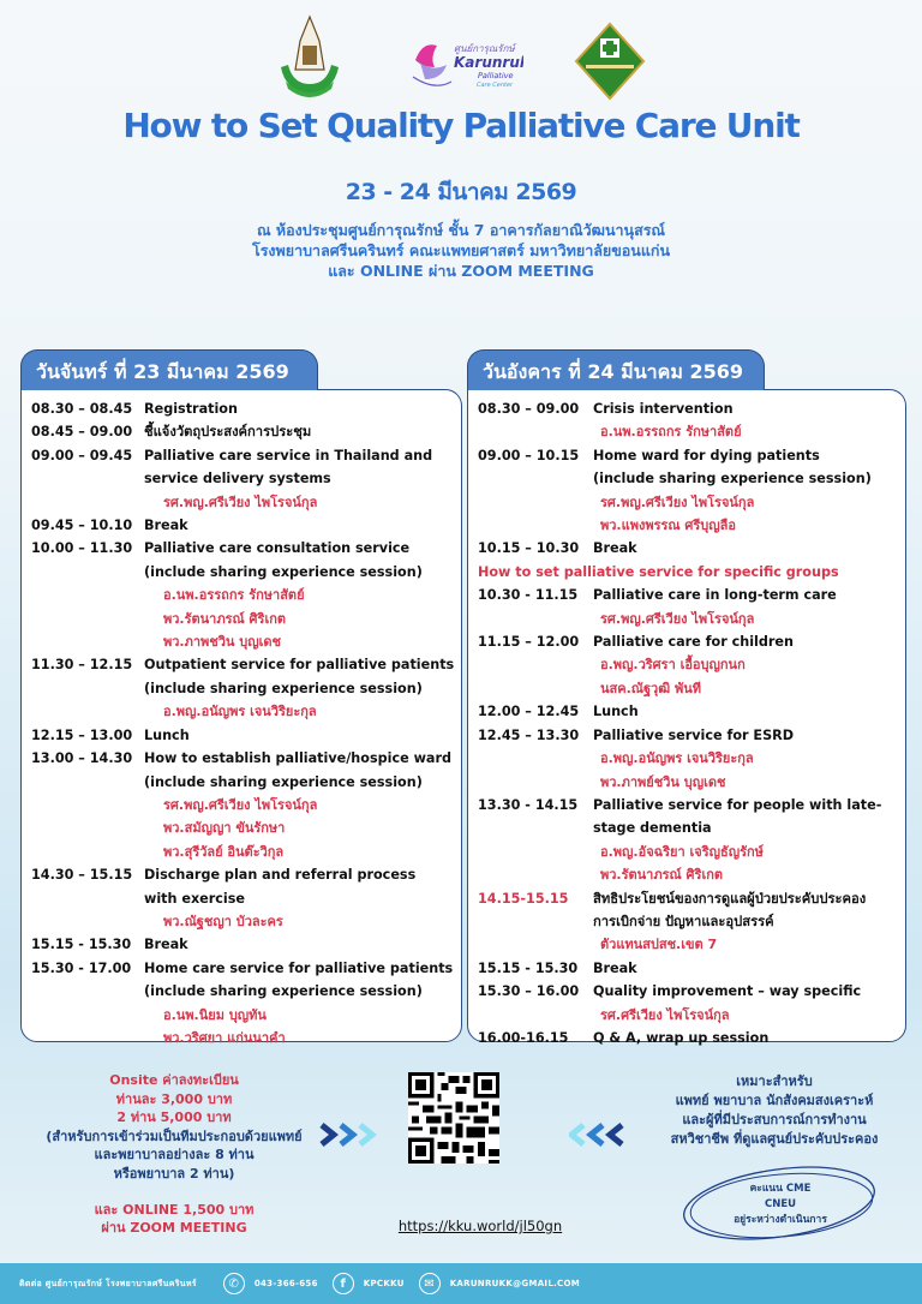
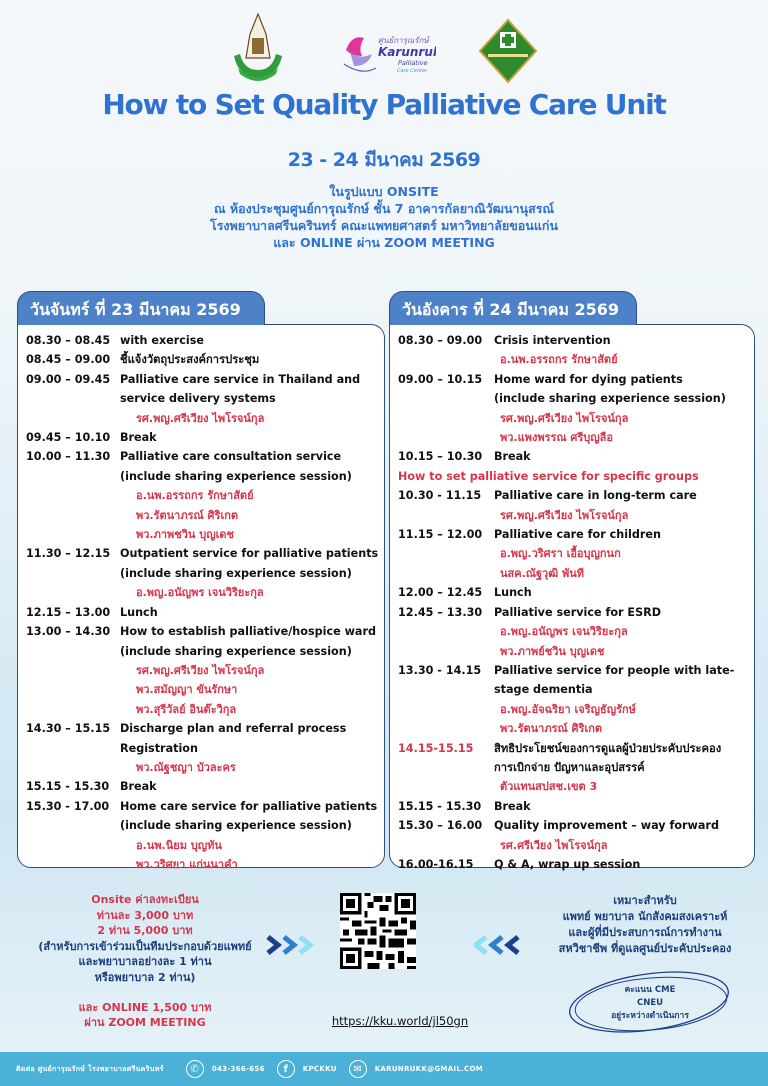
  ศูนย์การุณรักษ์
  Karunru
  Palliative
  How to Set Quality Palliative Care Unit
  23 - 24 มีนาคม 2569
+ ในรูปแบบ ONSITE
  ณ ห้องประชุมศูนย์การุณรักษ์ ชั้น 7 อาคารกัลยาณิวัฒนานุสรณ์
  โรงพยาบาลศรีนครินทร์ คณะแพทยศาสตร์ มหาวิทยาลัยขอนแก่น
  และ ONLINE ผ่าน ZOOM MEETING
  วันจันทร์ ที่ 23 มีนาคม 2569
  08.30 – 08.45
- Registration
+ with exercise
  08.45 – 09.00
  ชี้แจ้งวัตถุประสงค์การประชุม
  09.00 – 09.45
  Palliative care service in Thailand and
  service delivery systems
  รศ.พญ.ศรีเวียง ไพโรจน์กุล
  09.45 – 10.10
  Break
  10.00 – 11.30
  Palliative care consultation service
  (include sharing experience session)
  อ.นพ.อรรถกร รักษาสัตย์
  พว.รัตนาภรณ์ ศิริเกต
  พว.ภาพชวิน บุญเดช
  11.30 – 12.15
  Outpatient service for palliative patients
  (include sharing experience session)
  อ.พญ.อนัญพร เจนวิริยะกุล
  12.15 – 13.00
  Lunch
  13.00 – 14.30
  How to establish palliative/hospice ward
  (include sharing experience session)
  รศ.พญ.ศรีเวียง ไพโรจน์กุล
  พว.สมัญญา ขันรักษา
  พว.สุรีวัลย์ อินต๊ะวิกุล
  14.30 – 15.15
  Discharge plan and referral process
- with exercise
+ Registration
  พว.ณัฐชญา บัวละคร
  15.15 - 15.30
  Break
  15.30 - 17.00
  Home care service for palliative patients
  (include sharing experience session)
  อ.นพ.นิยม บุญทัน
  พว.วริศยา แก่นนาคำ
  วันอังคาร ที่ 24 มีนาคม 2569
  08.30 – 09.00
  Crisis intervention
  อ.นพ.อรรถกร รักษาสัตย์
  09.00 – 10.15
  Home ward for dying patients
  (include sharing experience session)
  รศ.พญ.ศรีเวียง ไพโรจน์กุล
  พว.แพงพรรณ ศรีบุญลือ
  10.15 – 10.30
  Break
  How to set palliative service for specific groups
  10.30 - 11.15
  Palliative care in long-term care
  รศ.พญ.ศรีเวียง ไพโรจน์กุล
  11.15 – 12.00
  Palliative care for children
  อ.พญ.วริศรา เอื้อบุญกนก
  นสค.ณัฐวุฒิ พันที
  12.00 – 12.45
  Lunch
  12.45 – 13.30
  Palliative service for ESRD
  อ.พญ.อนัญพร เจนวิริยะกุล
  พว.ภาพย์ชวิน บุญเดช
  13.30 - 14.15
  Palliative service for people with late-
  stage dementia
  อ.พญ.อัจฉริยา เจริญธัญรักษ์
  พว.รัตนาภรณ์ ศิริเกต
  14.15-15.15
  สิทธิประโยชน์ของการดูแลผู้ป่วยประคับประคอง
  การเบิกจ่าย ปัญหาและอุปสรรค์
- ตัวแทนสปสช.เขต 7
+ ตัวแทนสปสช.เขต 3
  15.15 - 15.30
  Break
  15.30 – 16.00
- Quality improvement – way specific
+ Quality improvement – way forward
  รศ.ศรีเวียง ไพโรจน์กุล
  16.00-16.15
  Q & A, wrap up session
  Onsite ค่าลงทะเบียน
  ท่านละ 3,000 บาท
  2 ท่าน 5,000 บาท
  (สำหรับการเข้าร่วมเป็นทีมประกอบด้วยแพทย์
- และพยาบาลอย่างละ 8 ท่าน
+ และพยาบาลอย่างละ 1 ท่าน
  หรือพยาบาล 2 ท่าน)
  และ ONLINE 1,500 บาท
  ผ่าน ZOOM MEETING
  https://kku.world/jl50gn
  เหมาะสำหรับ
  แพทย์ พยาบาล นักสังคมสงเคราะห์
  และผู้ที่มีประสบการณ์การทำงาน
  สหวิชาชีพ ที่ดูแลศูนย์ประคับประคอง
  คะแนน CME
  CNEU
  อยู่ระหว่างดำเนินการ
  ติดต่อ ศูนย์การุณรักษ์ โรงพยาบาลศรีนครินทร์
  ✆
  043-366-656
  f
  KPCKKU
  ✉
  KARUNRUKK@GMAIL.COM
